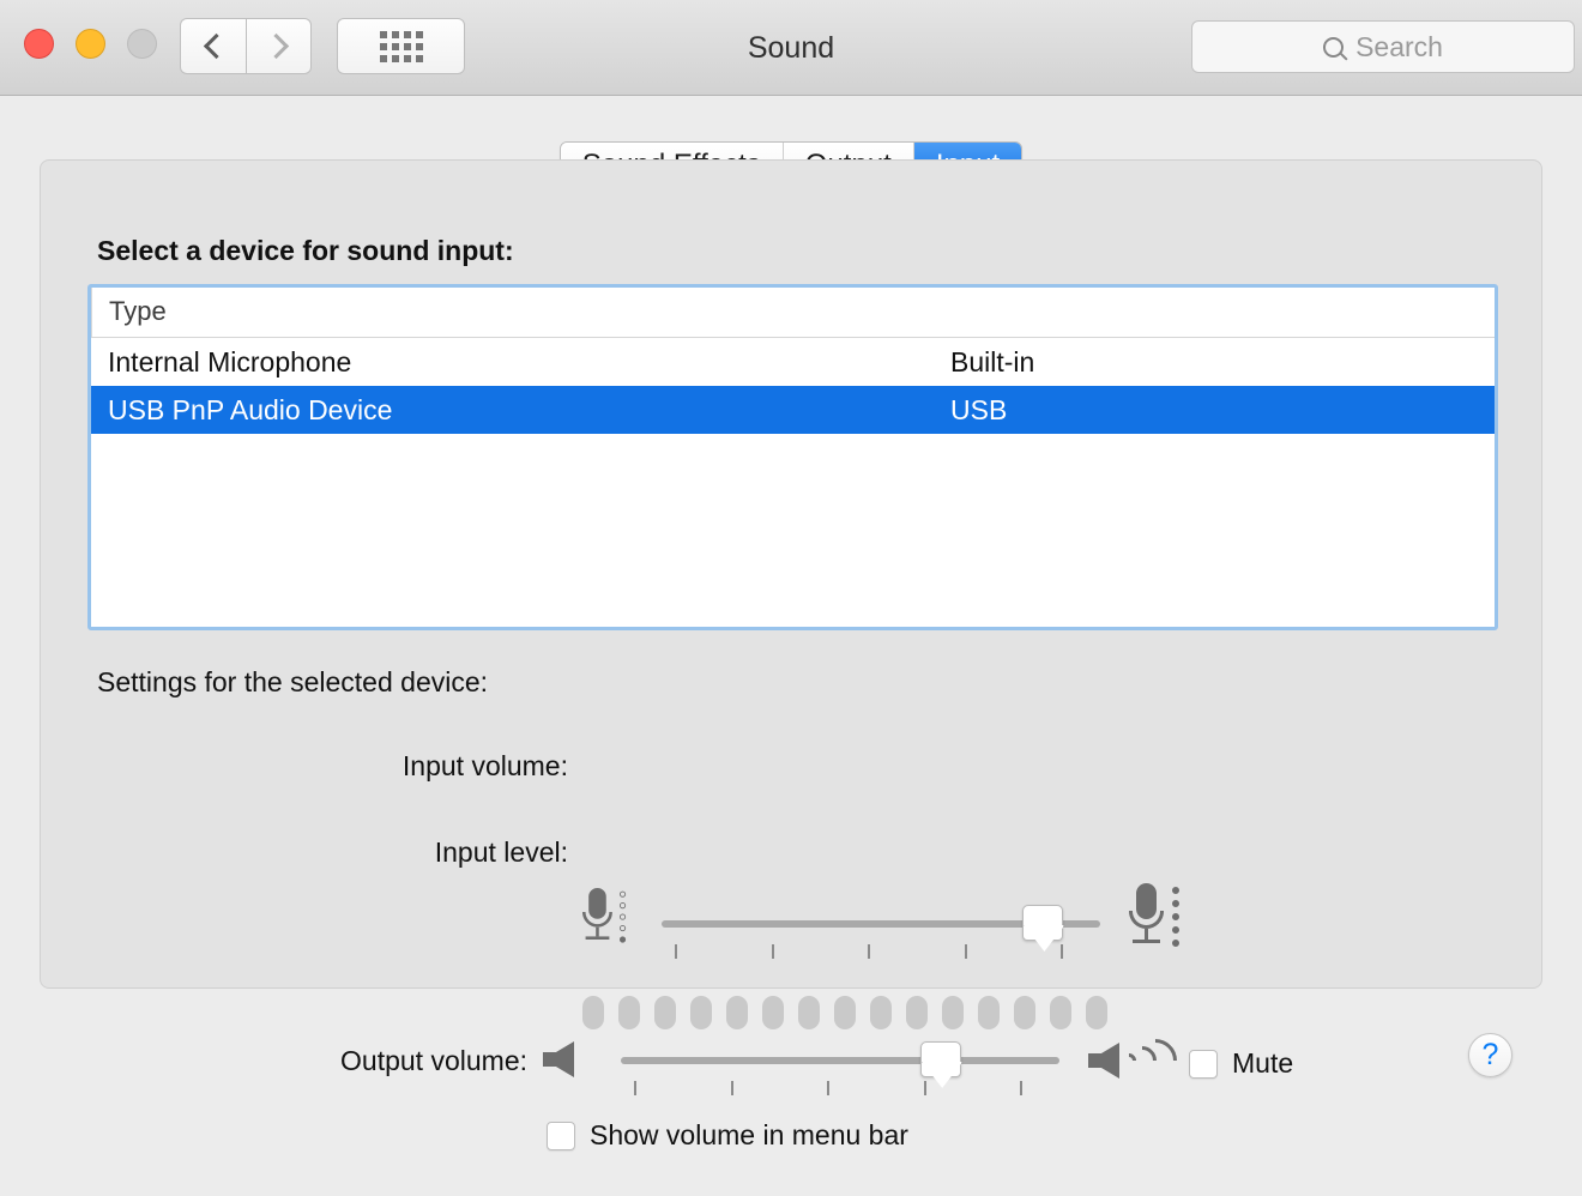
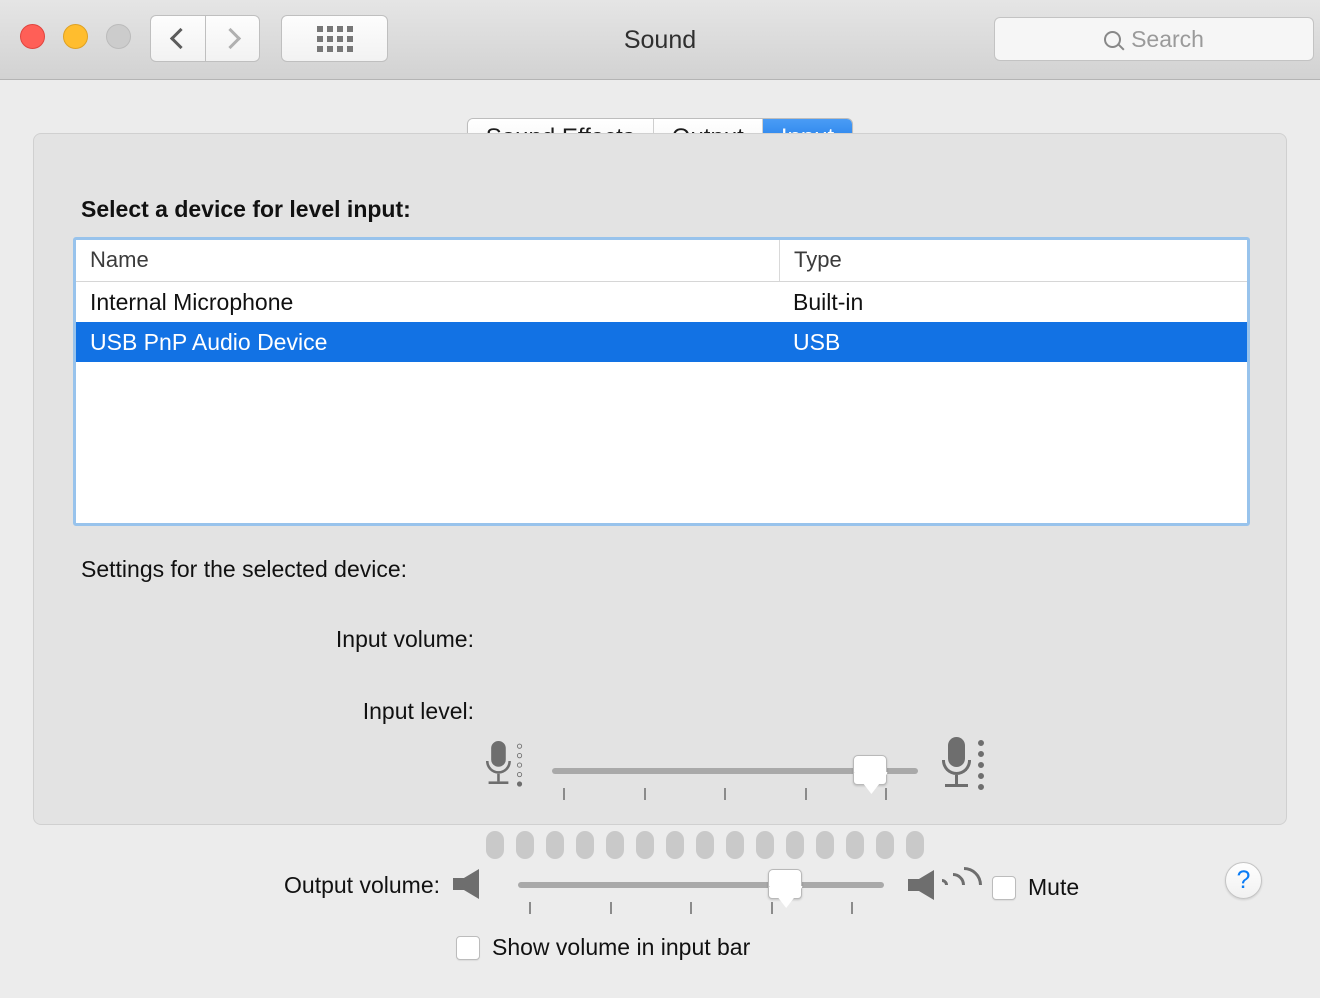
  Sound
  Search
- Select a device for sound input:
+ Select a device for level input:
+ Name
  Type
  Internal Microphone
  Built-in
  USB PnP Audio Device
  USB
  Settings for the selected device:
  Input volume:
  Input level:
  ?
  Output volume:
  Mute
- Show volume in menu bar
+ Show volume in input bar
